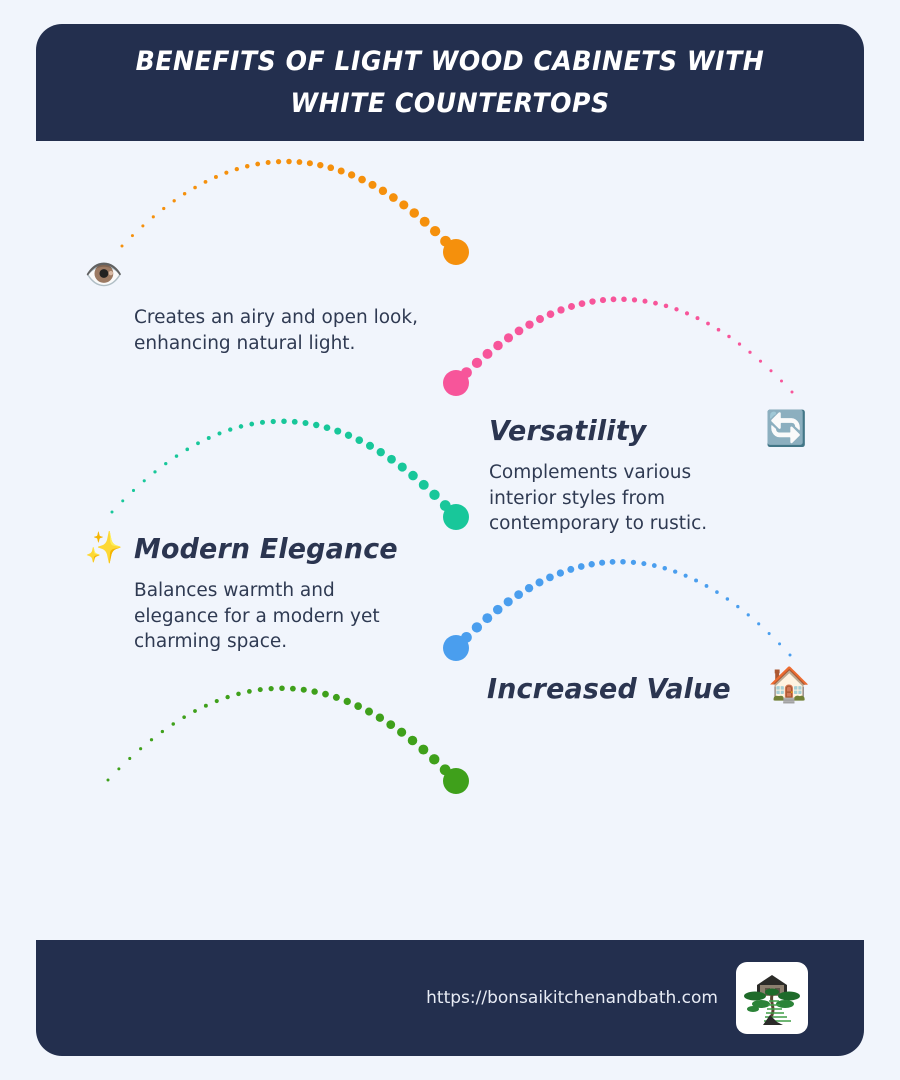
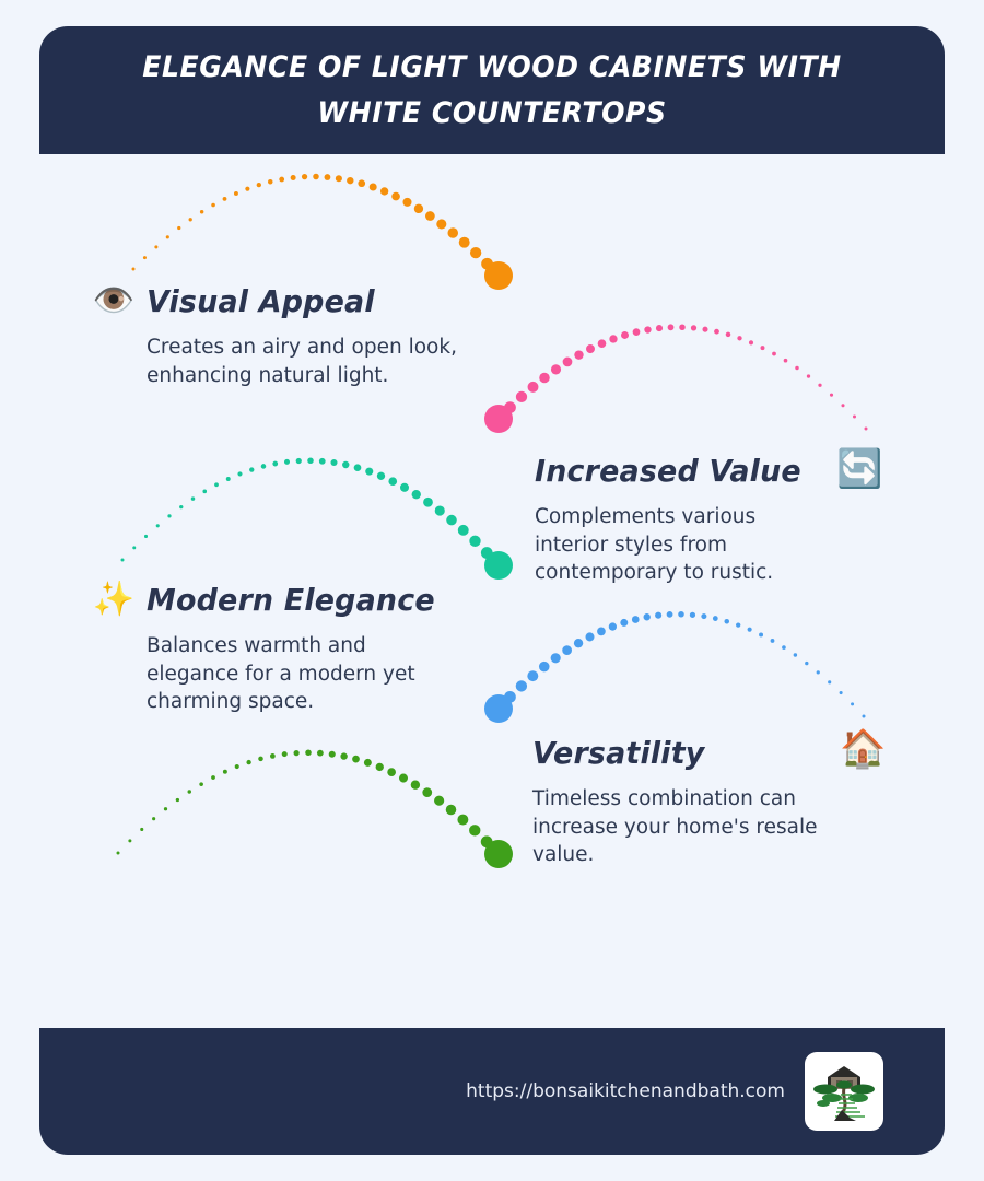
- BENEFITS OF LIGHT WOOD CABINETS WITH WHITE COUNTERTOPS
+ ELEGANCE OF LIGHT WOOD CABINETS WITH WHITE COUNTERTOPS
  👁️
+ Visual Appeal
  Creates an airy and open look, enhancing natural light.
- Versatility
+ Increased Value
  Complements various interior styles from contemporary to rustic.
  🔄
  ✨
  Modern Elegance
  Balances warmth and elegance for a modern yet charming space.
- Increased Value
+ Versatility
+ Timeless combination can increase your home's resale value.
  🏠
  https://bonsaikitchenandbath.com
